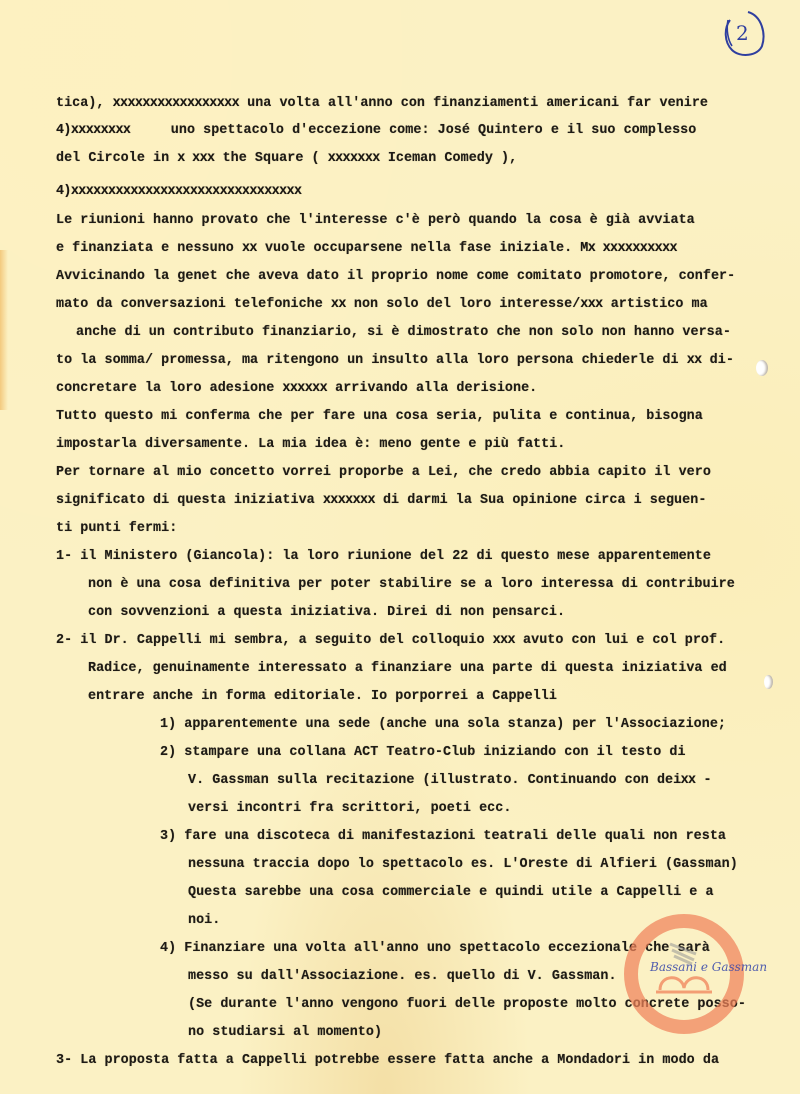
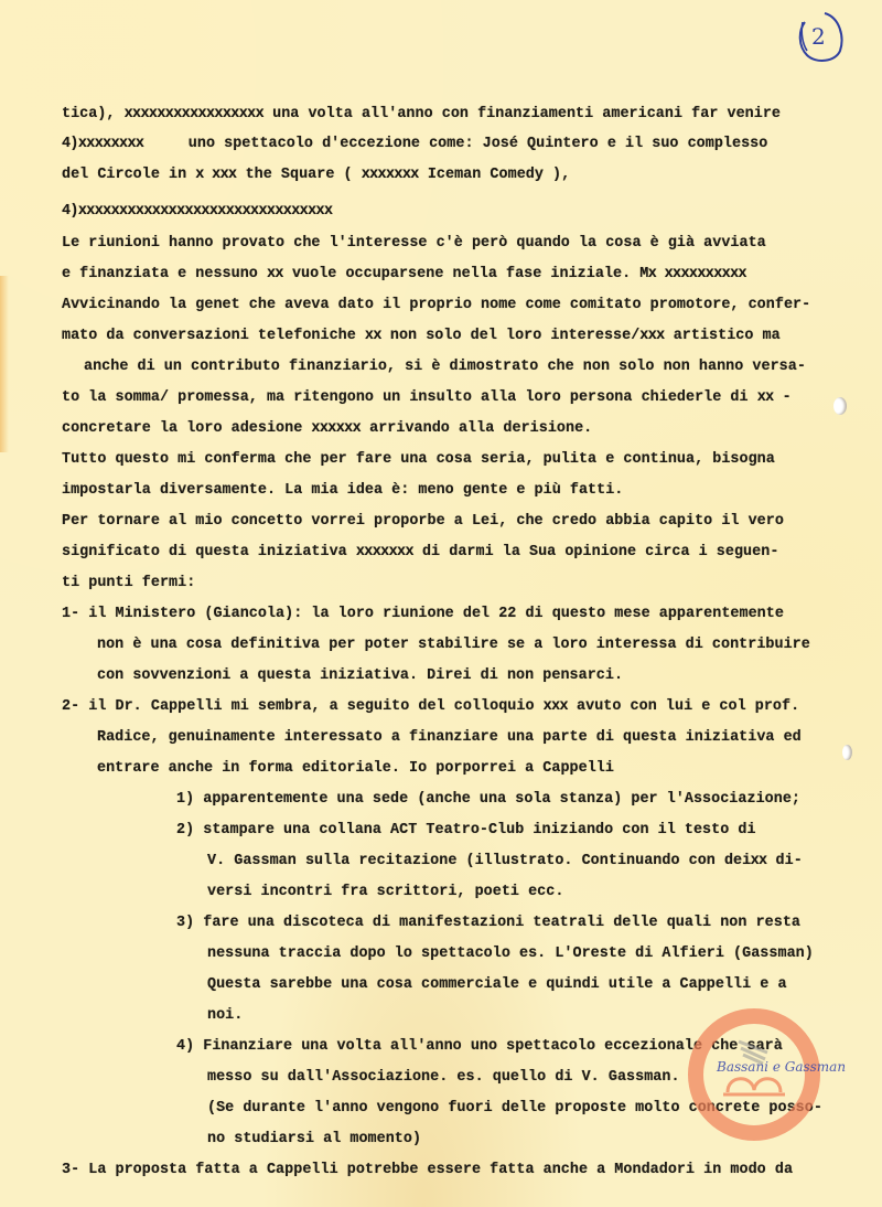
  2
  tica), xxxxxxxxxxxxxxxxx una volta all'anno con finanziamenti americani far venire
  4)xxxxxxxx uno spettacolo d'eccezione come: José Quintero e il suo complesso
  del Circole in x xxx the Square ( xxxxxxx Iceman Comedy ),
  4)xxxxxxxxxxxxxxxxxxxxxxxxxxxxxxx
  Le riunioni hanno provato che l'interesse c'è però quando la cosa è già avviata
  e finanziata e nessuno xx vuole occuparsene nella fase iniziale. Mx xxxxxxxxxx
  Avvicinando la genet che aveva dato il proprio nome come comitato promotore, confer-
  mato da conversazioni telefoniche xx non solo del loro interesse/xxx artistico ma
  anche di un contributo finanziario, si è dimostrato che non solo non hanno versa-
- to la somma/ promessa, ma ritengono un insulto alla loro persona chiederle di xx di-
+ to la somma/ promessa, ma ritengono un insulto alla loro persona chiederle di xx -
  concretare la loro adesione xxxxxx arrivando alla derisione.
  Tutto questo mi conferma che per fare una cosa seria, pulita e continua, bisogna
  impostarla diversamente. La mia idea è: meno gente e più fatti.
  Per tornare al mio concetto vorrei proporbe a Lei, che credo abbia capito il vero
  significato di questa iniziativa xxxxxxx di darmi la Sua opinione circa i seguen-
  ti punti fermi:
  1- il Ministero (Giancola): la loro riunione del 22 di questo mese apparentemente
  non è una cosa definitiva per poter stabilire se a loro interessa di contribuire
  con sovvenzioni a questa iniziativa. Direi di non pensarci.
  2- il Dr. Cappelli mi sembra, a seguito del colloquio xxx avuto con lui e col prof.
  Radice, genuinamente interessato a finanziare una parte di questa iniziativa ed
  entrare anche in forma editoriale. Io porporrei a Cappelli
  1) apparentemente una sede (anche una sola stanza) per l'Associazione;
  2) stampare una collana ACT Teatro-Club iniziando con il testo di
- V. Gassman sulla recitazione (illustrato. Continuando con deixx -
+ V. Gassman sulla recitazione (illustrato. Continuando con deixx di-
  versi incontri fra scrittori, poeti ecc.
  3) fare una discoteca di manifestazioni teatrali delle quali non resta
  nessuna traccia dopo lo spettacolo es. L'Oreste di Alfieri (Gassman)
  Questa sarebbe una cosa commerciale e quindi utile a Cappelli e a
  noi.
  4) Finanziare una volta all'anno uno spettacolo eccezionale chearà
  messo su dall'Associazione. es. quello di V. Gassman.
  (Se durante l'anno vengono fuori delle proposte molto concrete posso-
  no studiarsi al momento)
  3- La proposta fatta a Cappelli potrebbe essere fatta anche a Mondadori in modo da
  Bassani e Gassman
